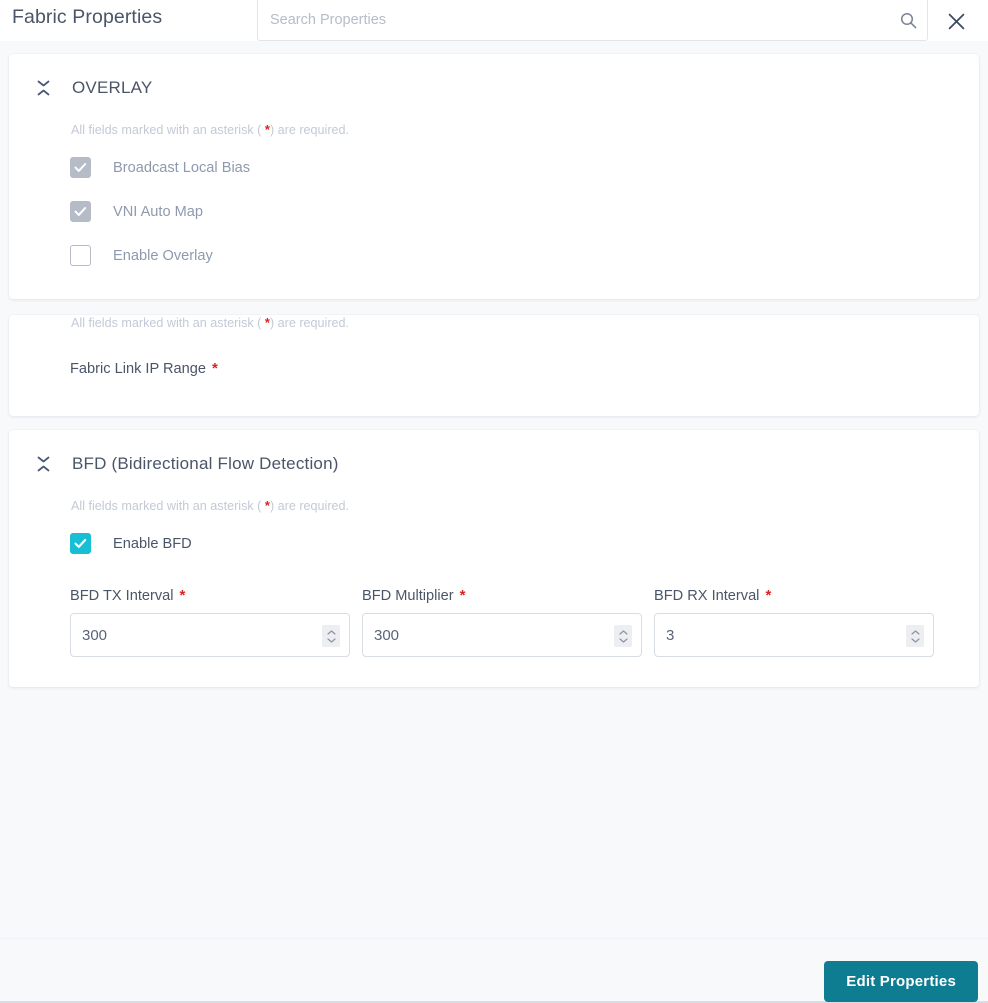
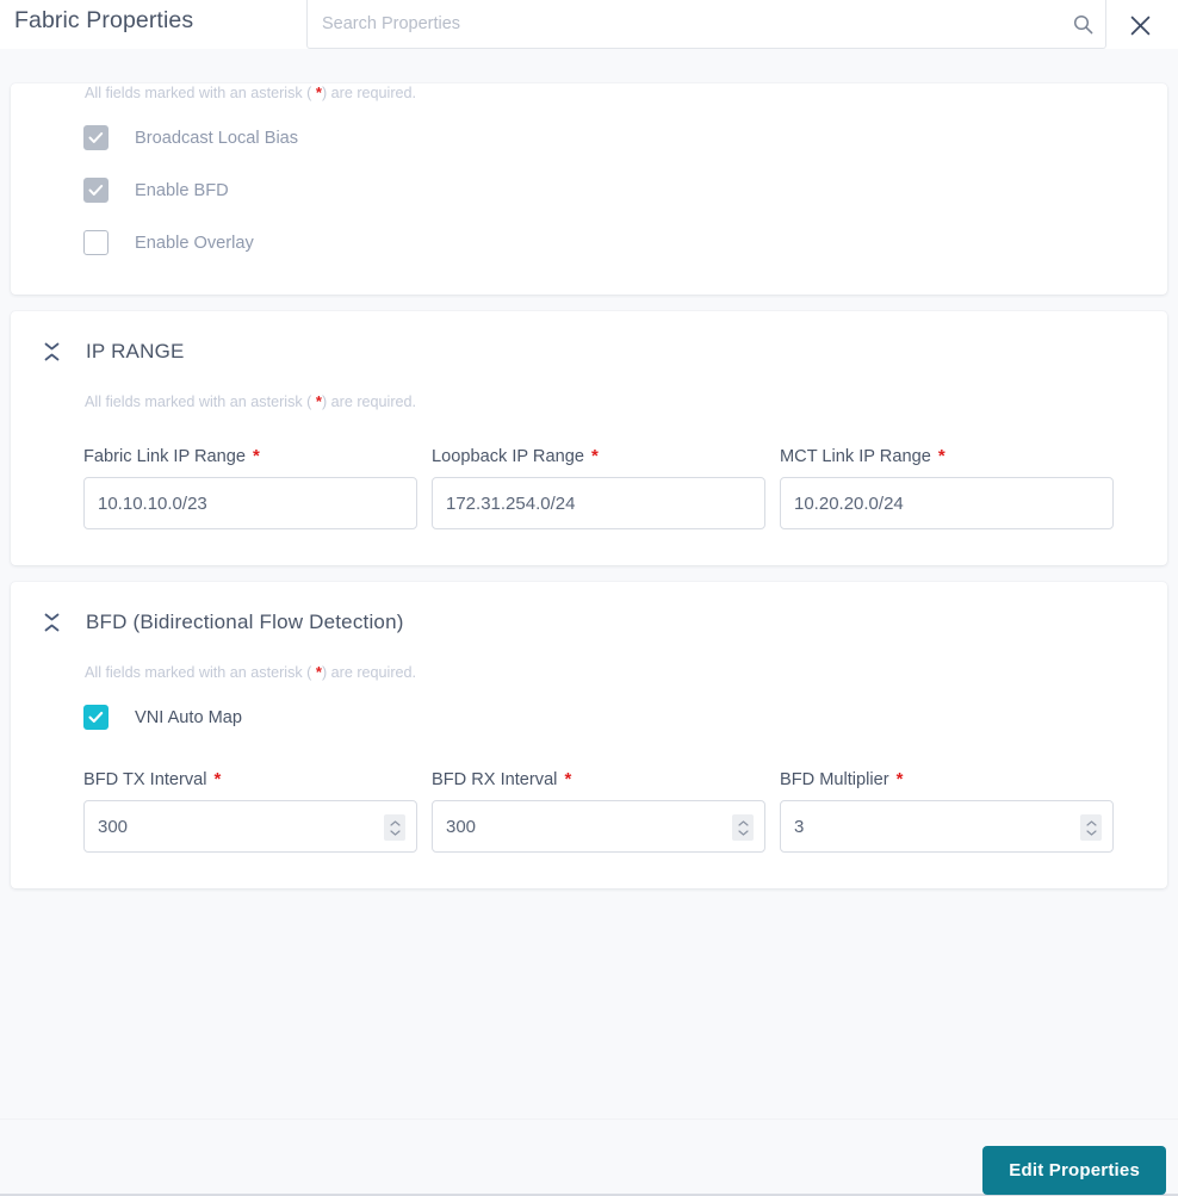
  Fabric Properties
  Search Properties
- OVERLAY
  All fields marked with an asterisk ( *) are required.
  Broadcast Local Bias
- VNI Auto Map
+ Enable BFD
  Enable Overlay
+ IP RANGE
  All fields marked with an asterisk ( *) are required.
  Fabric Link IP Range *
+ 10.10.10.0/23
+ Loopback IP Range *
+ 172.31.254.0/24
+ MCT Link IP Range *
+ 10.20.20.0/24
  BFD (Bidirectional Flow Detection)
  All fields marked with an asterisk ( *) are required.
- Enable BFD
+ VNI Auto Map
  BFD TX Interval *
  300
- BFD Multiplier *
+ BFD RX Interval *
  300
- BFD RX Interval *
+ BFD Multiplier *
  3
  Edit Properties
